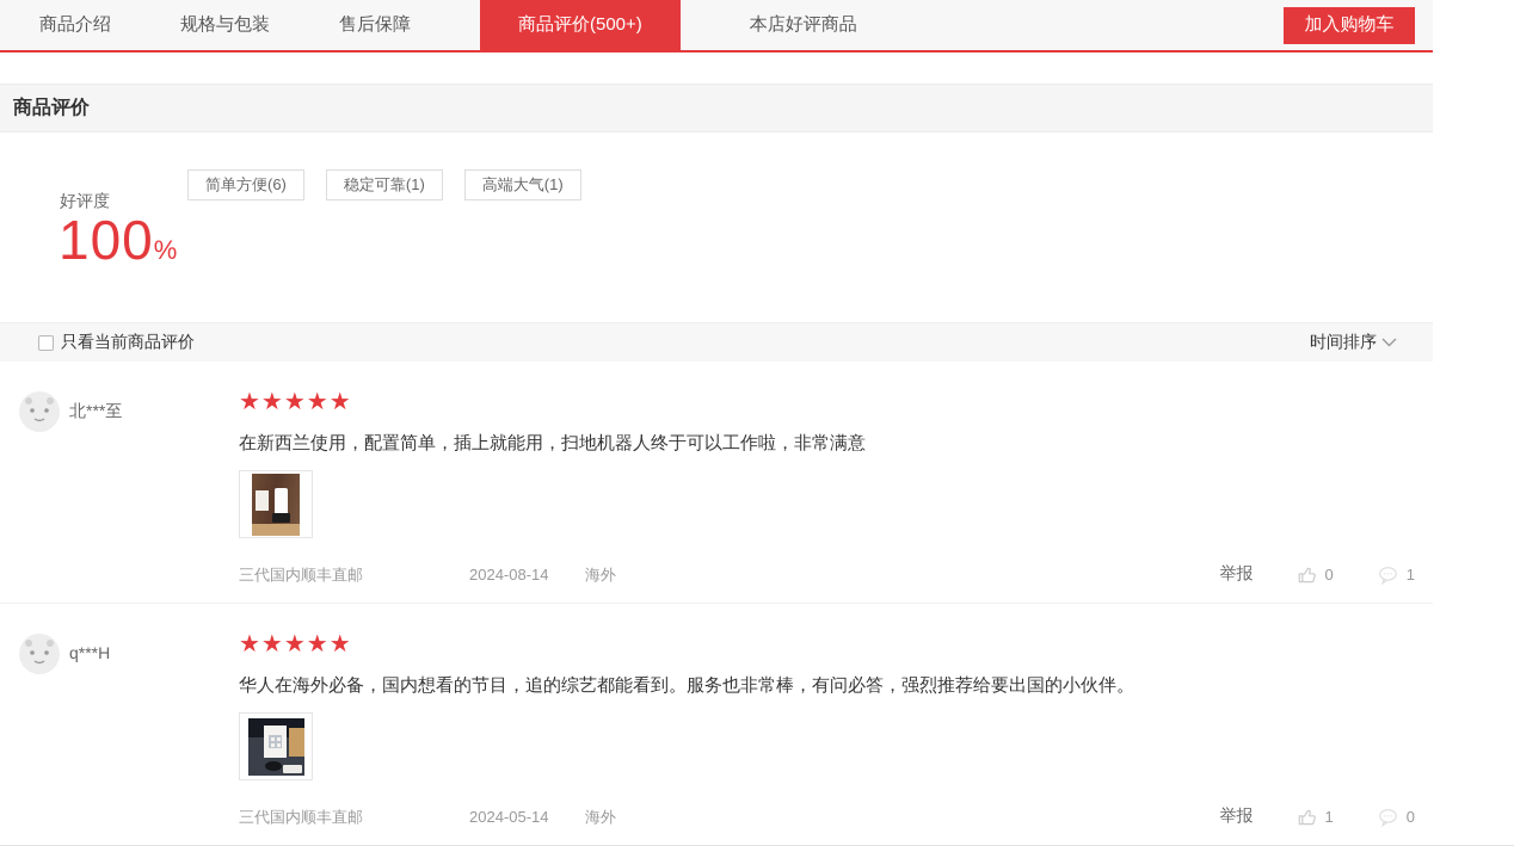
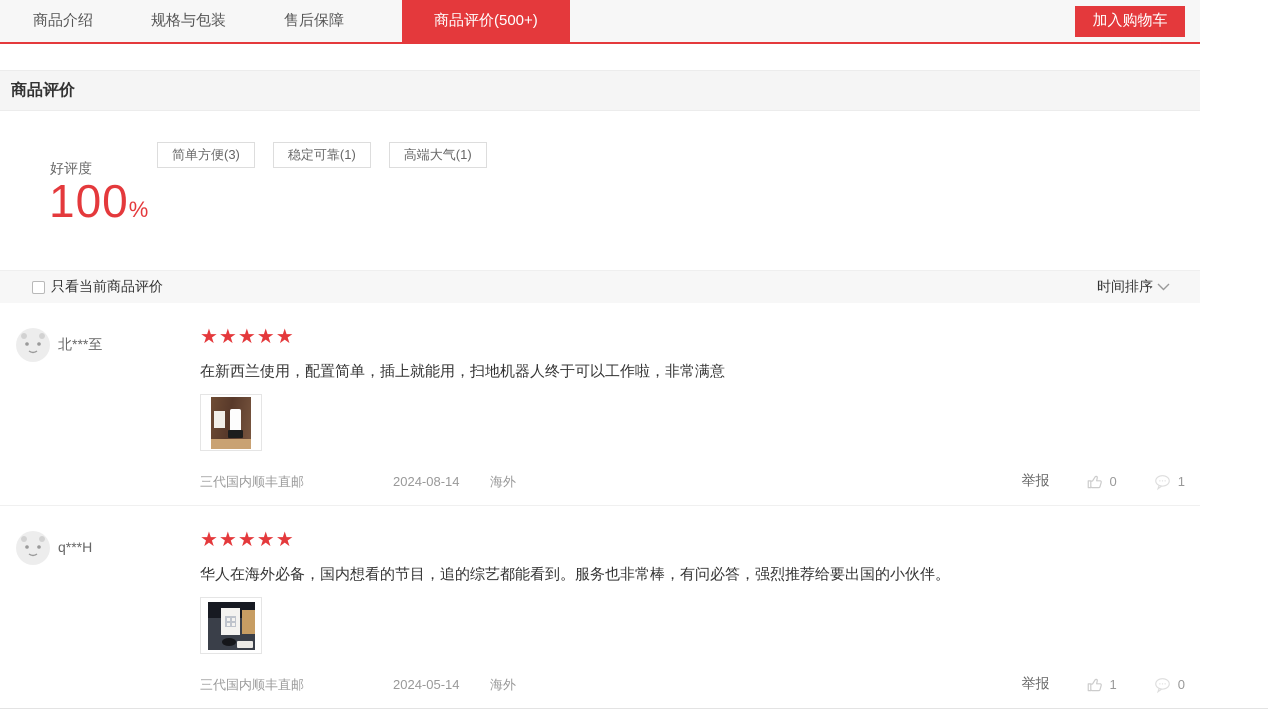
  商品介绍
  规格与包装
  售后保障
  商品评价(500+)
- 本店好评商品
  加入购物车
  商品评价
  好评度
  100%
- 简单方便(6)
+ 简单方便(3)
  稳定可靠(1)
  高端大气(1)
  只看当前商品评价
  时间排序
  北***至
  ★★★★★
  在新西兰使用，配置简单，插上就能用，扫地机器人终于可以工作啦，非常满意
  三代国内顺丰直邮
  2024-08-14
  海外
  举报
  0
  1
  q***H
  ★★★★★
  华人在海外必备，国内想看的节目，追的综艺都能看到。服务也非常棒，有问必答，强烈推荐给要出国的小伙伴。
  三代国内顺丰直邮
  2024-05-14
  海外
  举报
  1
  0
